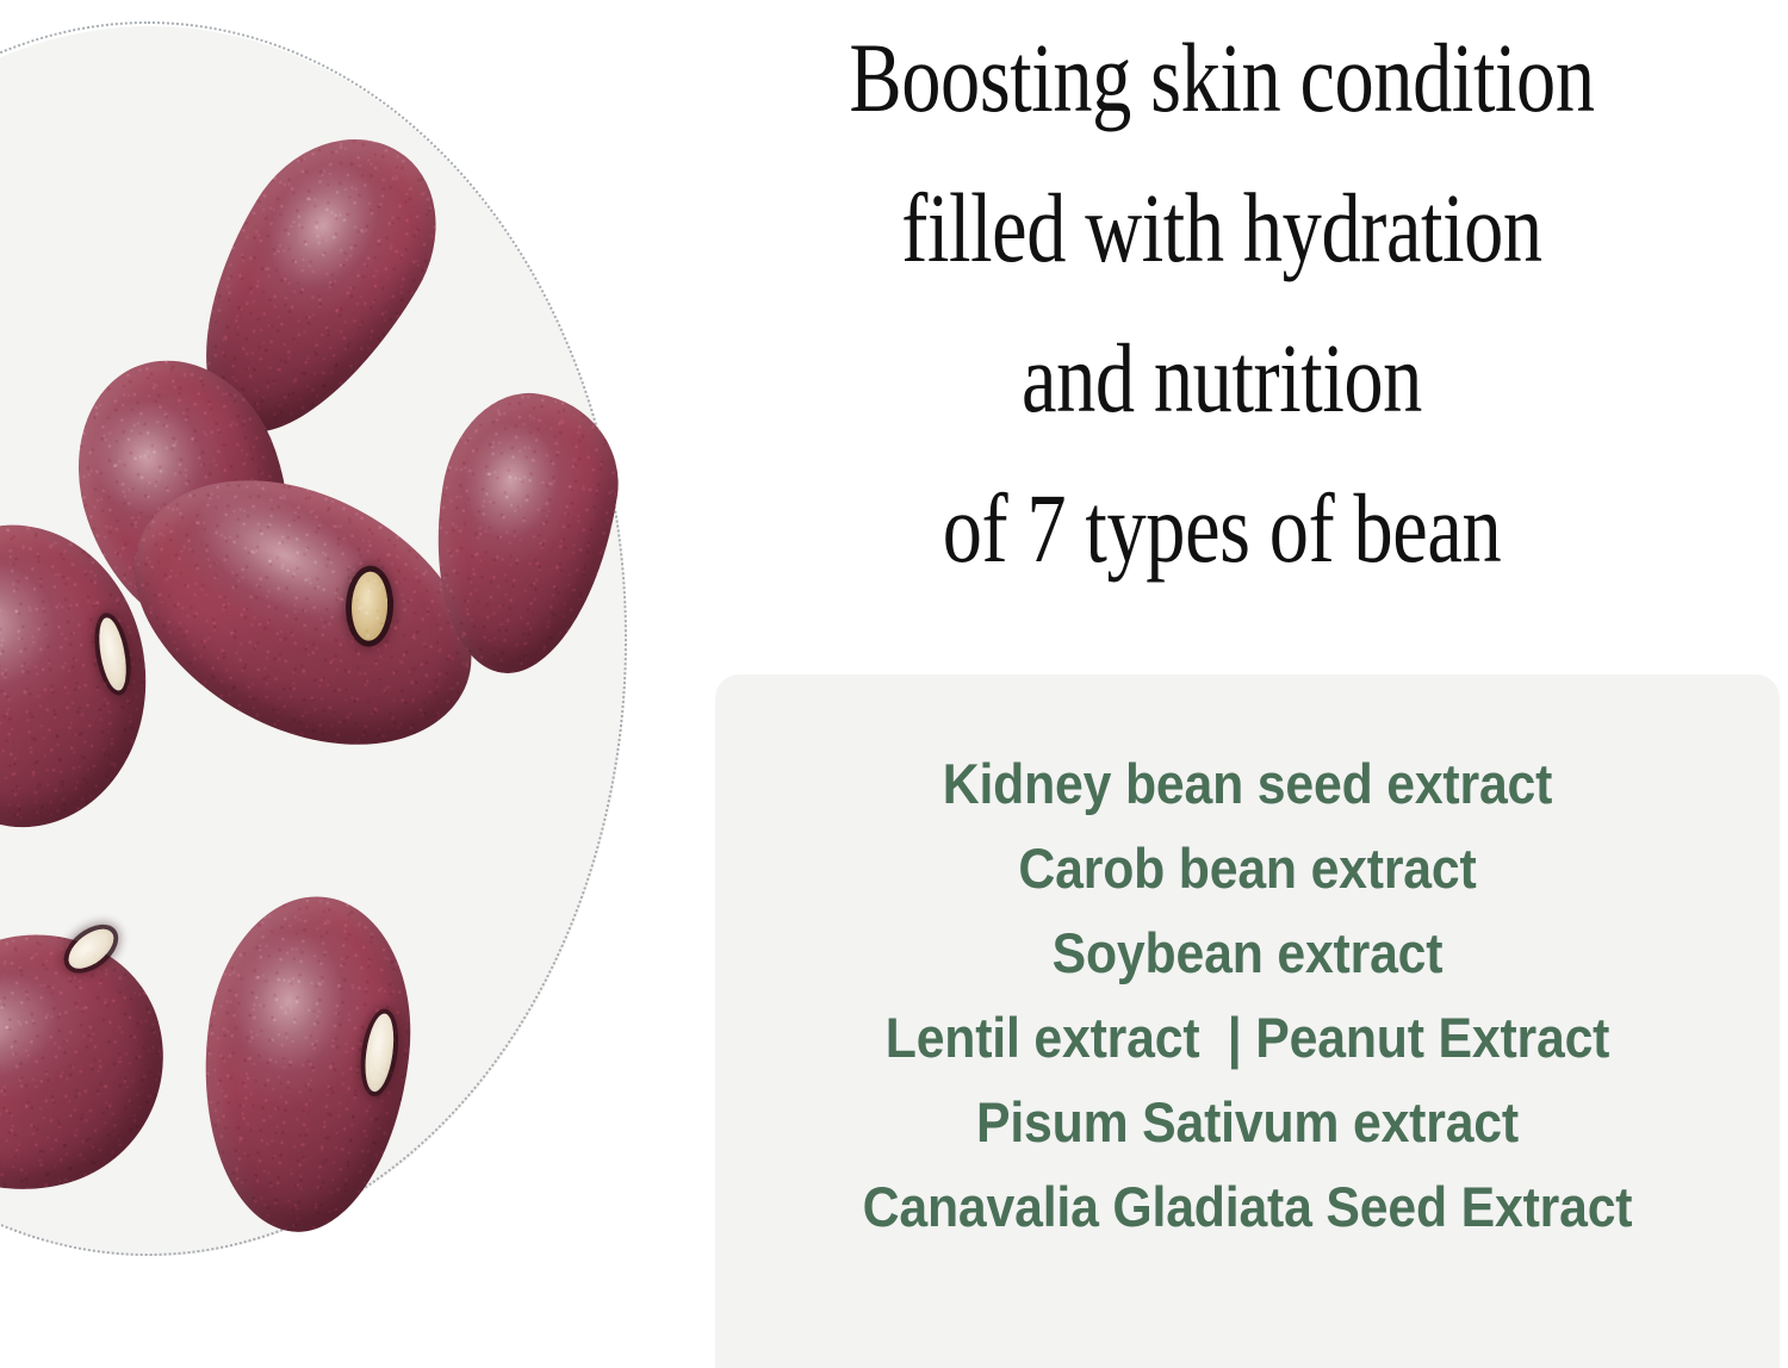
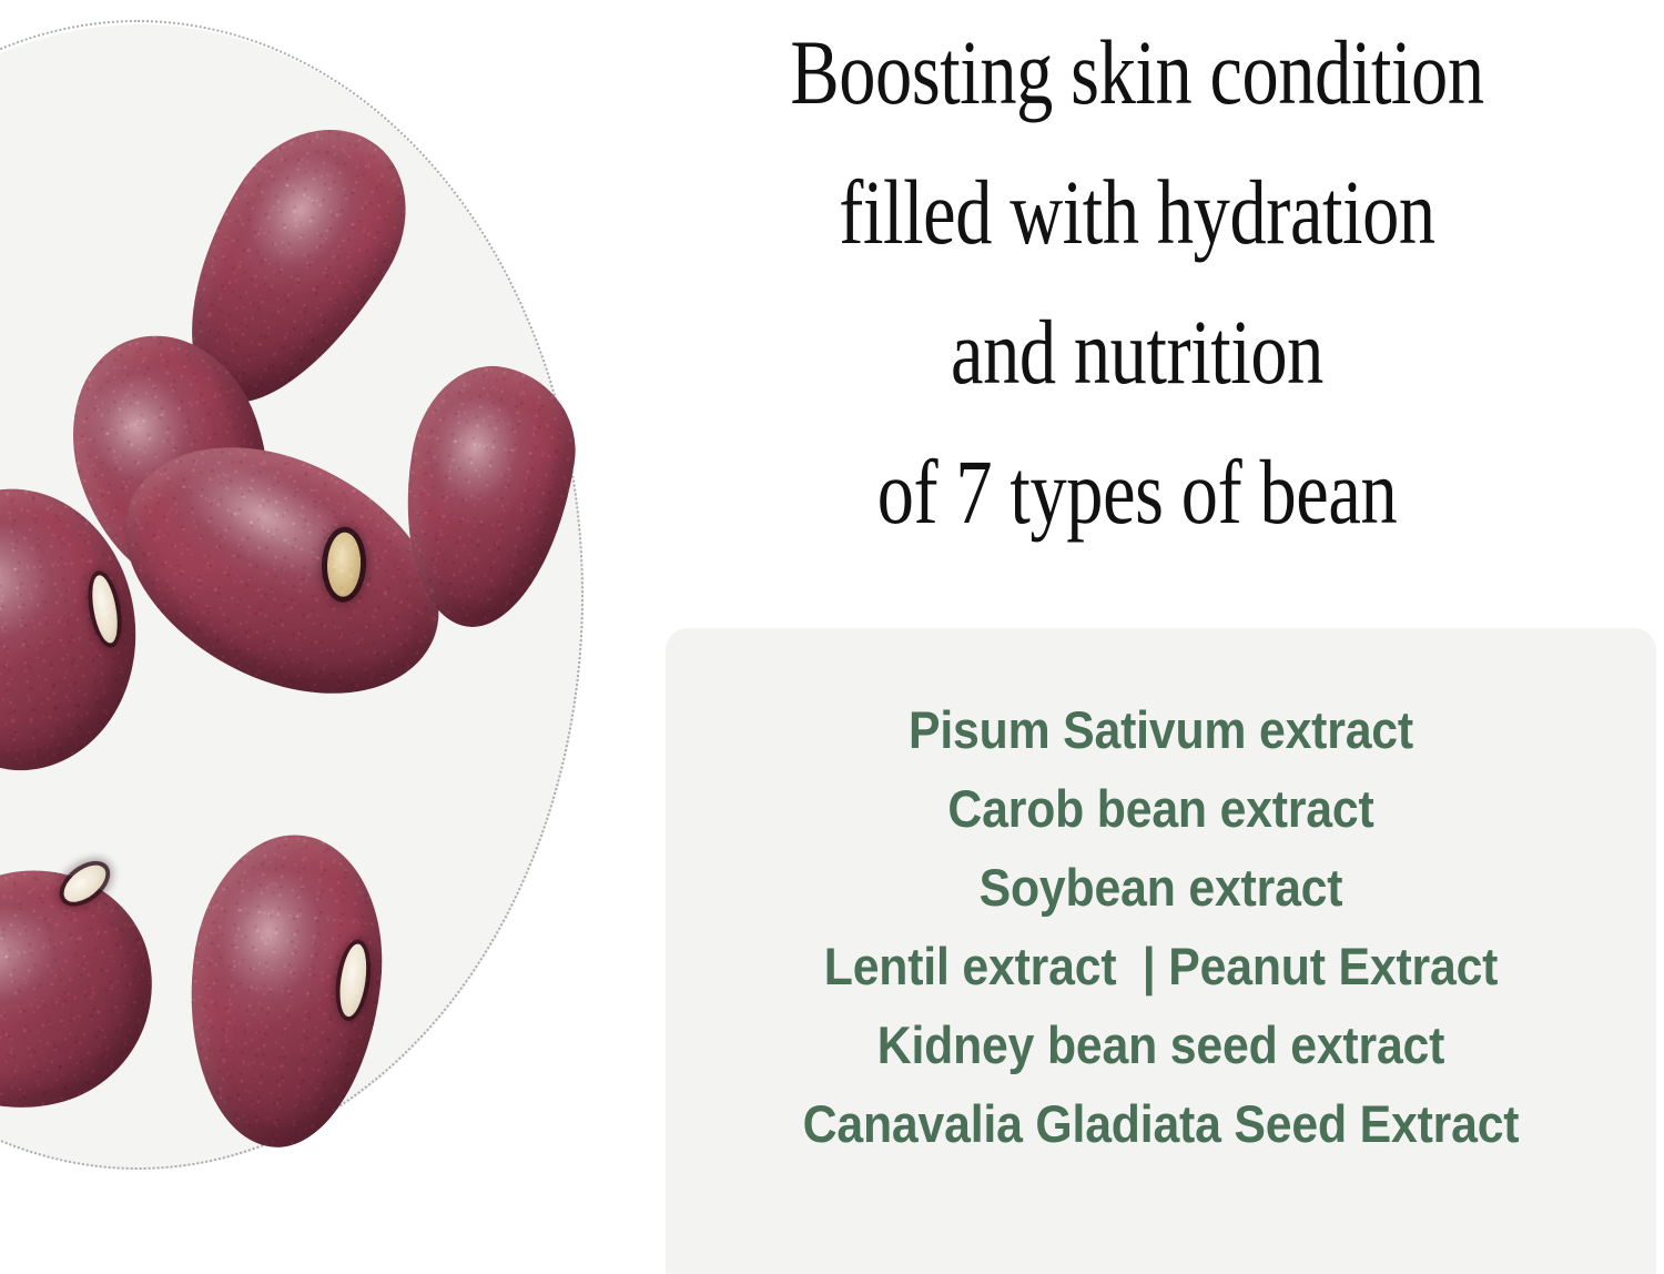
  Boosting skin condition
  filled with hydration
  and nutrition
  of 7 types of bean
- Kidney bean seed extract
+ Pisum Sativum extract
  Carob bean extract
  Soybean extract
  Lentil extract | Peanut Extract
- Pisum Sativum extract
+ Kidney bean seed extract
  Canavalia Gladiata Seed Extract
